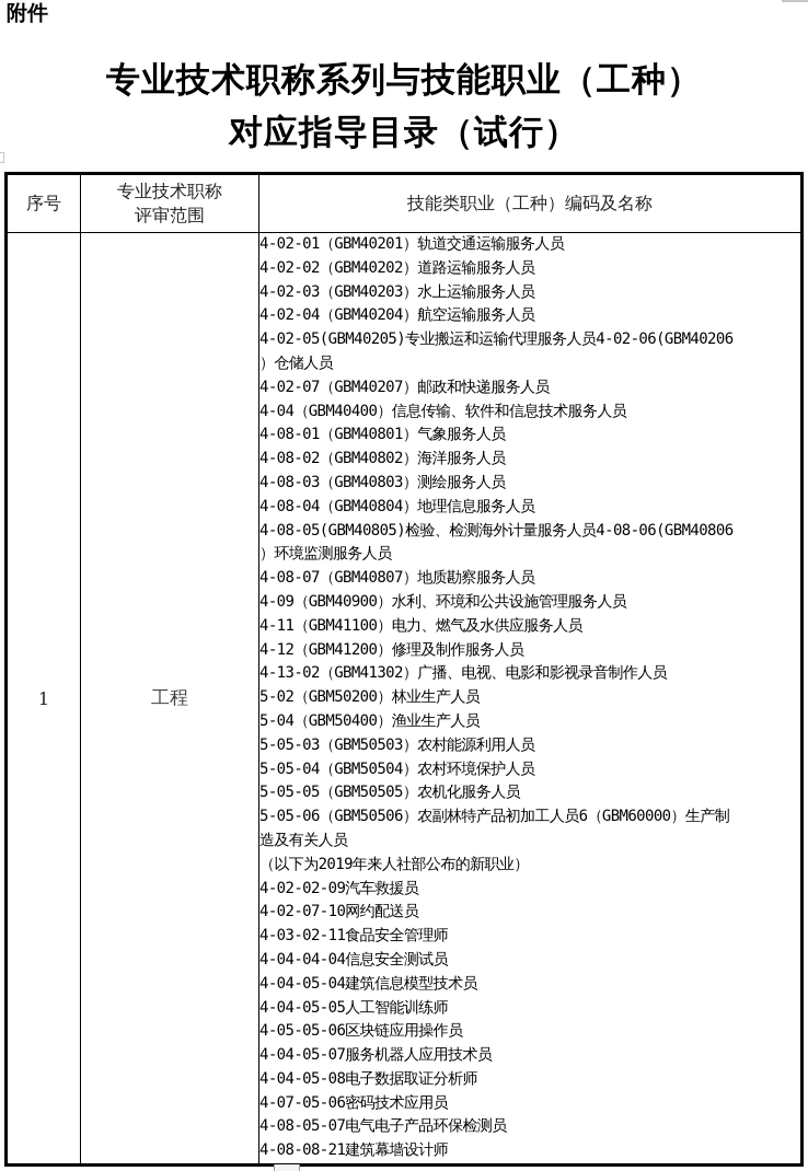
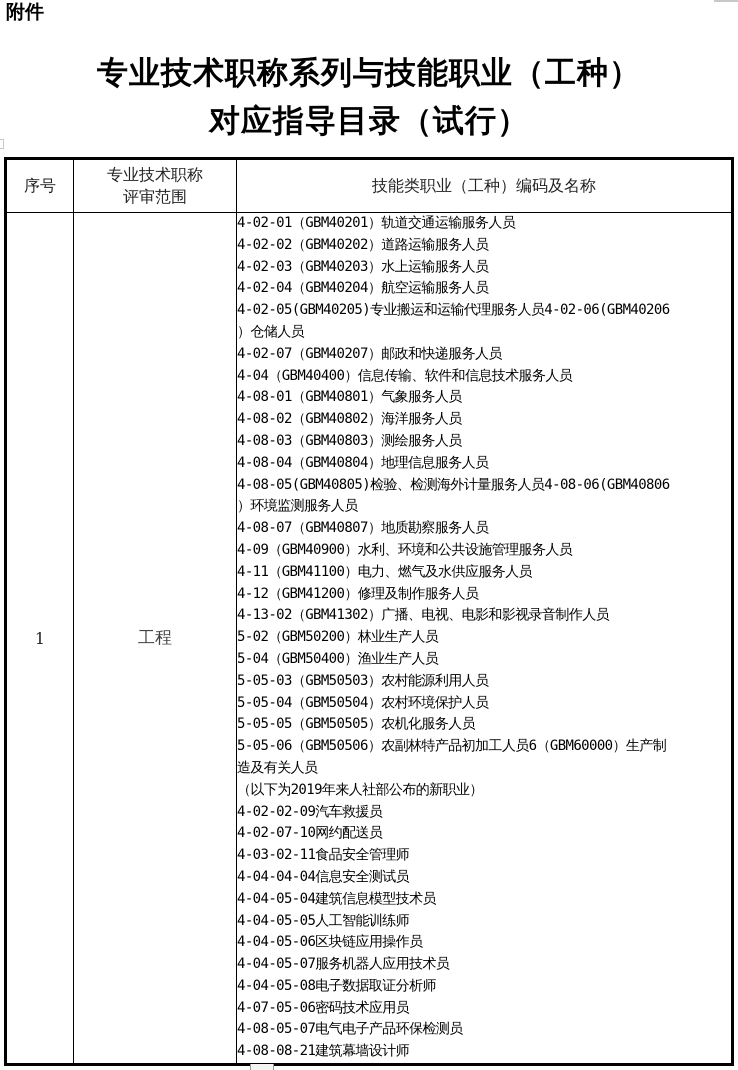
  附件
  专业技术职称系列与技能职业（工种）
  对应指导目录（试行）
  序号	专业技术职称 评审范围	技能类职业（工种）编码及名称
- 1	工程	4-02-01（GBM40201）轨道交通运输服务人员 4-02-02（GBM40202）道路运输服务人员 4-02-03（GBM40203）水上运输服务人员 4-02-04（GBM40204）航空运输服务人员 4-02-05(GBM40205)专业搬运和运输代理服务人员4-02-06(GBM40206 ）仓储人员 4-02-07（GBM40207）邮政和快递服务人员 4-04（GBM40400）信息传输、软件和信息技术服务人员 4-08-01（GBM40801）气象服务人员 4-08-02（GBM40802）海洋服务人员 4-08-03（GBM40803）测绘服务人员 4-08-04（GBM40804）地理信息服务人员 4-08-05(GBM40805)检验、检测海外计量服务人员4-08-06(GBM40806 ）环境监测服务人员 4-08-07（GBM40807）地质勘察服务人员 4-09（GBM40900）水利、环境和公共设施管理服务人员 4-11（GBM41100）电力、燃气及水供应服务人员 4-12（GBM41200）修理及制作服务人员 4-13-02（GBM41302）广播、电视、电影和影视录音制作人员 5-02（GBM50200）林业生产人员 5-04（GBM50400）渔业生产人员 5-05-03（GBM50503）农村能源利用人员 5-05-04（GBM50504）农村环境保护人员 5-05-05（GBM50505）农机化服务人员 5-05-06（GBM50506）农副林特产品初加工人员6（GBM60000）生产制 造及有关人员 （以下为2019年来人社部公布的新职业） 4-02-02-09汽车救援员 4-02-07-10网约配送员 4-03-02-11食品安全管理师 4-04-04-04信息安全测试员 4-04-05-04建筑信息模型技术员 4-04-05-05人工智能训练师 4-05-05-06区块链应用操作员 4-04-05-07服务机器人应用技术员 4-04-05-08电子数据取证分析师 4-07-05-06密码技术应用员 4-08-05-07电气电子产品环保检测员 4-08-08-21建筑幕墙设计师
+ 1	工程	4-02-01（GBM40201）轨道交通运输服务人员 4-02-02（GBM40202）道路运输服务人员 4-02-03（GBM40203）水上运输服务人员 4-02-04（GBM40204）航空运输服务人员 4-02-05(GBM40205)专业搬运和运输代理服务人员4-02-06(GBM40206 ）仓储人员 4-02-07（GBM40207）邮政和快递服务人员 4-04（GBM40400）信息传输、软件和信息技术服务人员 4-08-01（GBM40801）气象服务人员 4-08-02（GBM40802）海洋服务人员 4-08-03（GBM40803）测绘服务人员 4-08-04（GBM40804）地理信息服务人员 4-08-05(GBM40805)检验、检测海外计量服务人员4-08-06(GBM40806 ）环境监测服务人员 4-08-07（GBM40807）地质勘察服务人员 4-09（GBM40900）水利、环境和公共设施管理服务人员 4-11（GBM41100）电力、燃气及水供应服务人员 4-12（GBM41200）修理及制作服务人员 4-13-02（GBM41302）广播、电视、电影和影视录音制作人员 5-02（GBM50200）林业生产人员 5-04（GBM50400）渔业生产人员 5-05-03（GBM50503）农村能源利用人员 5-05-04（GBM50504）农村环境保护人员 5-05-05（GBM50505）农机化服务人员 5-05-06（GBM50506）农副林特产品初加工人员6（GBM60000）生产制 造及有关人员 （以下为2019年来人社部公布的新职业） 4-02-02-09汽车救援员 4-02-07-10网约配送员 4-03-02-11食品安全管理师 4-04-04-04信息安全测试员 4-04-05-04建筑信息模型技术员 4-04-05-05人工智能训练师 4-04-05-06区块链应用操作员 4-04-05-07服务机器人应用技术员 4-04-05-08电子数据取证分析师 4-07-05-06密码技术应用员 4-08-05-07电气电子产品环保检测员 4-08-08-21建筑幕墙设计师
